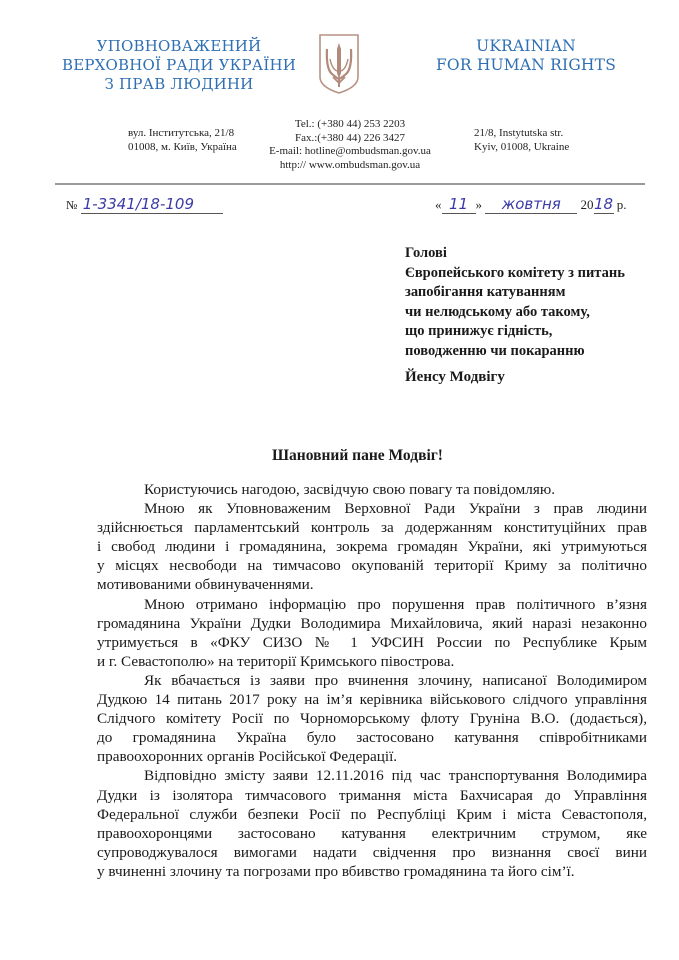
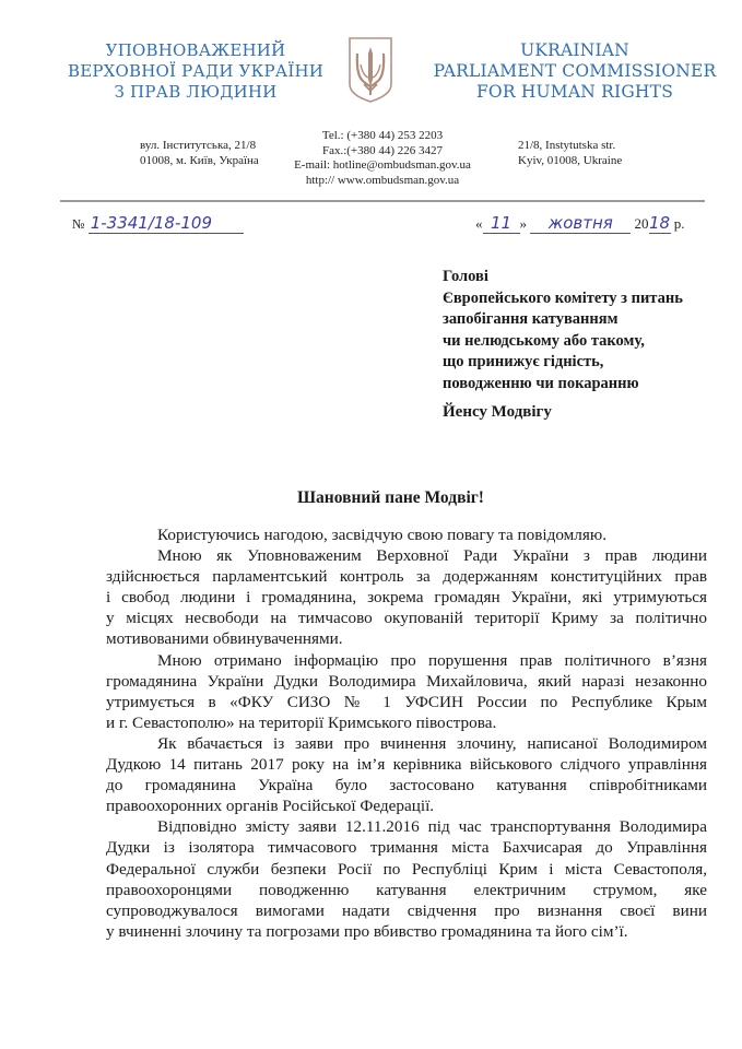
  УПОВНОВАЖЕНИЙ
  ВЕРХОВНОЇ РАДИ УКРАЇНИ
  З ПРАВ ЛЮДИНИ
  UKRAINIAN
+ PARLIAMENT COMMISSIONER
  FOR HUMAN RIGHTS
  вул. Інститутська, 21/8
  01008, м. Київ, Україна
  Tel.: (+380 44) 253 2203
  Fax.:(+380 44) 226 3427
  E-mail: hotline@ombudsman.gov.ua
  http:// www.ombudsman.gov.ua
  21/8, Instytutska str.
  Kyiv, 01008, Ukraine
  № 1-3341/18-109
  « 11 » жовтня 2018 р.
  Голові
  Європейського комітету з питань
  запобігання катуванням
  чи нелюдському або такому,
  що принижує гідність,
  поводженню чи покаранню
  Йенсу Модвігу
  Шановний пане Модвіг!
  Користуючись нагодою, засвідчую свою повагу та повідомляю.
  Мною як Уповноваженим Верховної Ради України з прав людини
  здійснюється парламентський контроль за додержанням конституційних прав
  і свобод людини і громадянина, зокрема громадян України, які утримуються
  у місцях несвободи на тимчасово окупованій території Криму за політично
  мотивованими обвинуваченнями.
  Мною отримано інформацію про порушення прав політичного в’язня
  громадянина України Дудки Володимира Михайловича, який наразі незаконно
  утримується в «ФКУ СИЗО № 1 УФСИН России по Республике Крым
  и г. Севастополю» на території Кримського півострова.
  Як вбачається із заяви про вчинення злочину, написаної Володимиром
  Дудкою 14 питань 2017 року на ім’я керівника військового слідчого управління
- Слідчого комітету Росії по Чорноморському флоту Груніна В.О. (додається),
  до громадянина Україна було застосовано катування співробітниками
  правоохоронних органів Російської Федерації.
  Відповідно змісту заяви 12.11.2016 під час транспортування Володимира
  Дудки із ізолятора тимчасового тримання міста Бахчисарая до Управління
  Федеральної служби безпеки Росії по Республіці Крим і міста Севастополя,
- правоохоронцями застосовано катування електричним струмом, яке
+ правоохоронцями поводженню катування електричним струмом, яке
  супроводжувалося вимогами надати свідчення про визнання своєї вини
  у вчиненні злочину та погрозами про вбивство громадянина та його сім’ї.
